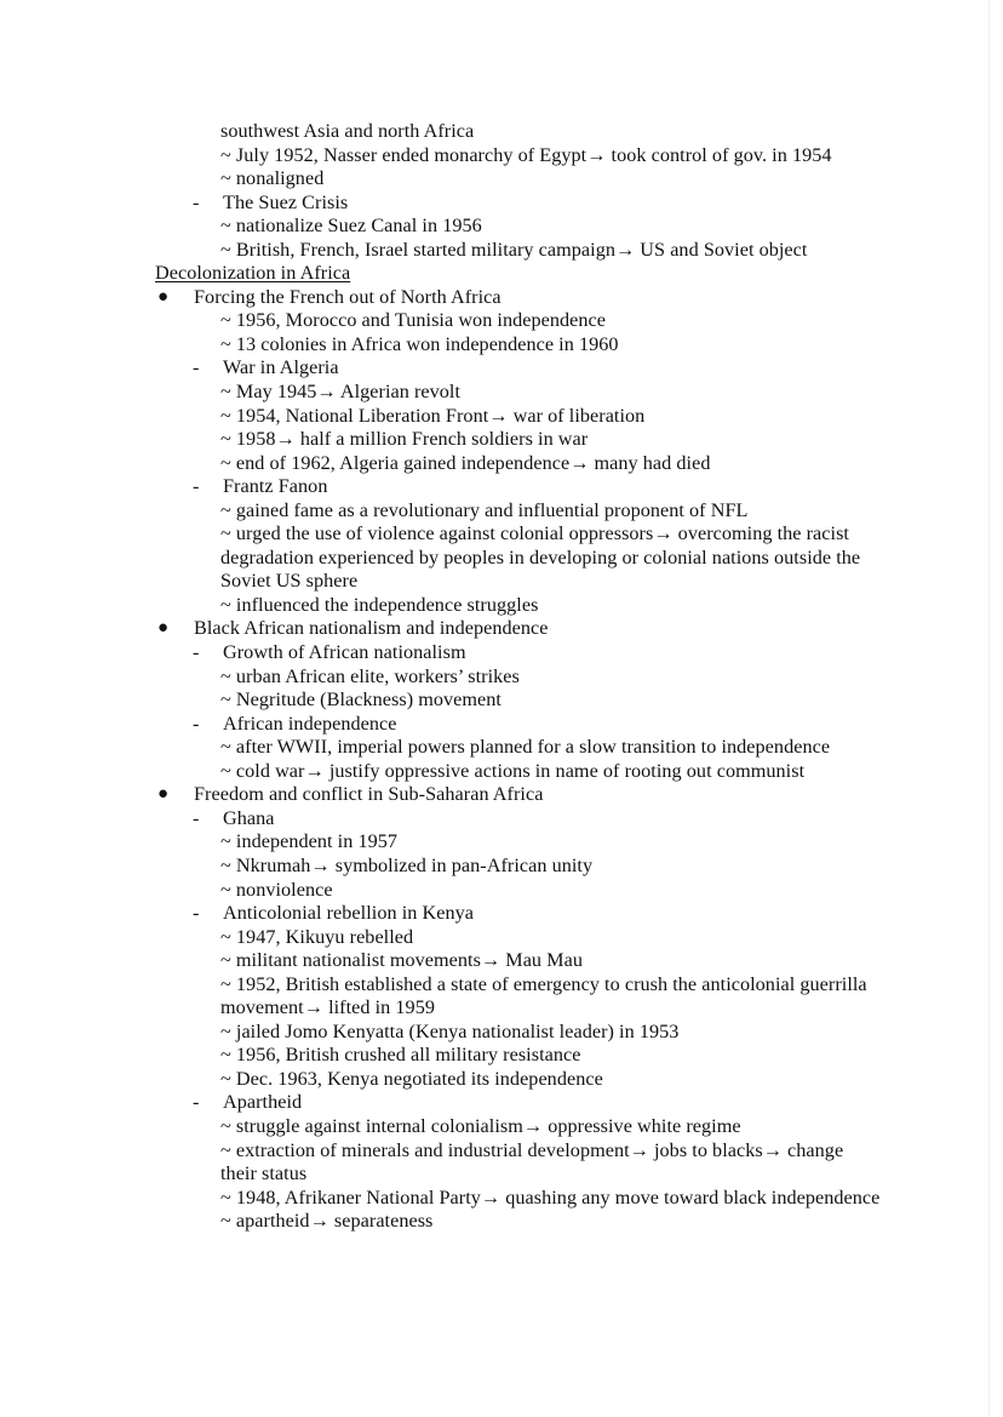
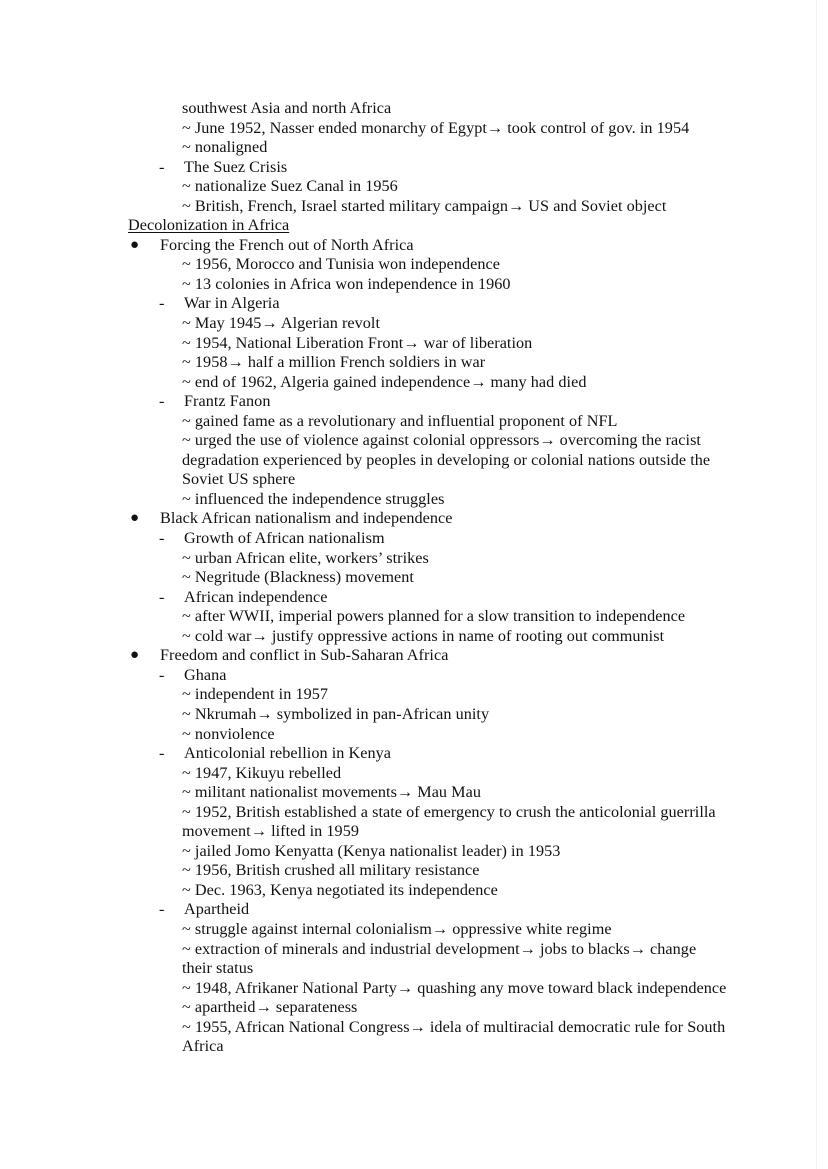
  southwest Asia and north Africa
- ~ July 1952, Nasser ended monarchy of Egypt→ took control of gov. in 1954
+ ~ June 1952, Nasser ended monarchy of Egypt→ took control of gov. in 1954
  ~ nonaligned
  -
  The Suez Crisis
  ~ nationalize Suez Canal in 1956
  ~ British, French, Israel started military campaign→ US and Soviet object
  Decolonization in Africa
  ●
  Forcing the French out of North Africa
  ~ 1956, Morocco and Tunisia won independence
  ~ 13 colonies in Africa won independence in 1960
  -
  War in Algeria
  ~ May 1945→ Algerian revolt
  ~ 1954, National Liberation Front→ war of liberation
  ~ 1958→ half a million French soldiers in war
  ~ end of 1962, Algeria gained independence→ many had died
  -
  Frantz Fanon
  ~ gained fame as a revolutionary and influential proponent of NFL
  ~ urged the use of violence against colonial oppressors→ overcoming the racist degradation experienced by peoples in developing or colonial nations outside the Soviet US sphere
  ~ influenced the independence struggles
  ●
  Black African nationalism and independence
  -
  Growth of African nationalism
  ~ urban African elite, workers’ strikes
  ~ Negritude (Blackness) movement
  -
  African independence
  ~ after WWII, imperial powers planned for a slow transition to independence
  ~ cold war→ justify oppressive actions in name of rooting out communist
  ●
  Freedom and conflict in Sub-Saharan Africa
  -
  Ghana
  ~ independent in 1957
  ~ Nkrumah→ symbolized in pan-African unity
  ~ nonviolence
  -
  Anticolonial rebellion in Kenya
  ~ 1947, Kikuyu rebelled
  ~ militant nationalist movements→ Mau Mau
  ~ 1952, British established a state of emergency to crush the anticolonial guerrilla movement→ lifted in 1959
  ~ jailed Jomo Kenyatta (Kenya nationalist leader) in 1953
  ~ 1956, British crushed all military resistance
  ~ Dec. 1963, Kenya negotiated its independence
  -
  Apartheid
  ~ struggle against internal colonialism→ oppressive white regime
  ~ extraction of minerals and industrial development→ jobs to blacks→ change their status
  ~ 1948, Afrikaner National Party→ quashing any move toward black independence
  ~ apartheid→ separateness
+ ~ 1955, African National Congress→ idela of multiracial democratic rule for South Africa
